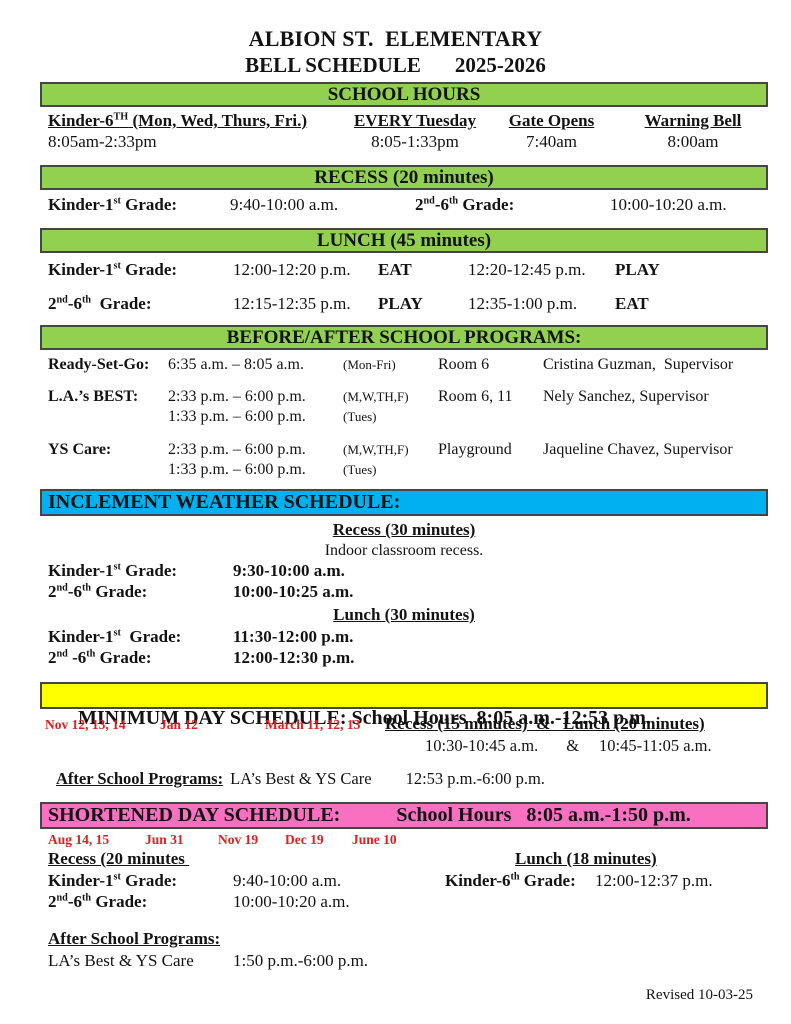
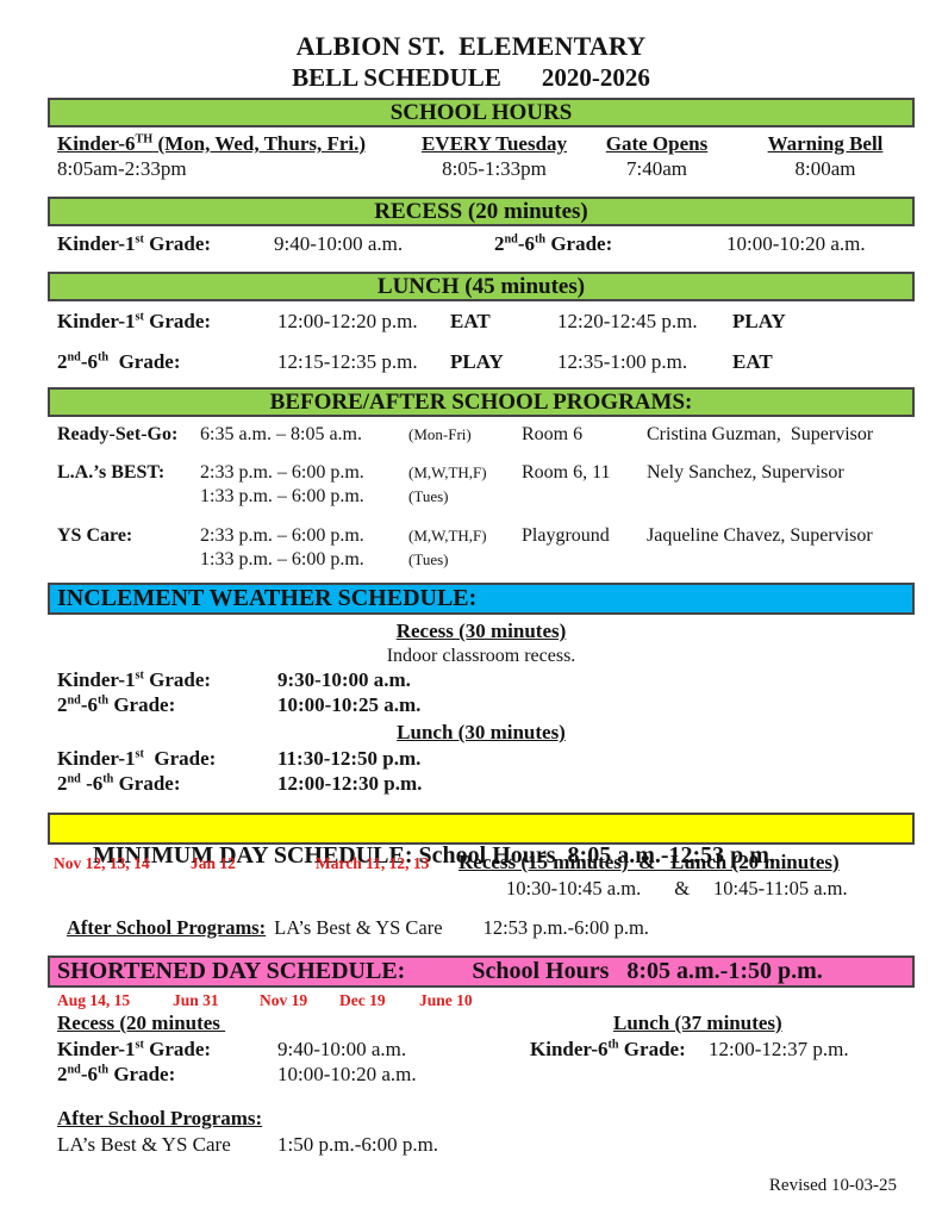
  ALBION ST. ELEMENTARY
- BELL SCHEDULE 2025-2026
+ BELL SCHEDULE 2020-2026
  SCHOOL HOURS
  Kinder-6TH (Mon, Wed, Thurs, Fri.)
  EVERY Tuesday
  Gate Opens
  Warning Bell
  8:05am-2:33pm
  8:05-1:33pm
  7:40am
  8:00am
  RECESS (20 minutes)
  Kinder-1st Grade:
  9:40-10:00 a.m.
  2nd-6th Grade:
  10:00-10:20 a.m.
  LUNCH (45 minutes)
  Kinder-1st Grade:
  12:00-12:20 p.m.
  EAT
  12:20-12:45 p.m.
  PLAY
  2nd-6th Grade:
  12:15-12:35 p.m.
  PLAY
  12:35-1:00 p.m.
  EAT
  BEFORE/AFTER SCHOOL PROGRAMS:
  Ready-Set-Go:
  6:35 a.m. – 8:05 a.m.
  (Mon-Fri)
  Room 6
  Cristina Guzman, Supervisor
  L.A.’s BEST:
  2:33 p.m. – 6:00 p.m.
  (M,W,TH,F)
  Room 6, 11
  Nely Sanchez, Supervisor
  1:33 p.m. – 6:00 p.m.
  (Tues)
  YS Care:
  2:33 p.m. – 6:00 p.m.
  (M,W,TH,F)
  Playground
  Jaqueline Chavez, Supervisor
  1:33 p.m. – 6:00 p.m.
  (Tues)
  INCLEMENT WEATHER SCHEDULE:
  Recess (30 minutes)
  Indoor classroom recess.
  Kinder-1st Grade:
  9:30-10:00 a.m.
  2nd-6th Grade:
  10:00-10:25 a.m.
  Lunch (30 minutes)
  Kinder-1st Grade:
- 11:30-12:00 p.m.
+ 11:30-12:50 p.m.
  2nd -6th Grade:
  12:00-12:30 p.m.
  MINIMUM DAY SCHEDULE: School Hours 8:05 a.m.-12:53 p.m.
  Nov 12, 13, 14
  Jan 12
  March 11, 12, 13
  Recess (15 minutes) & Lunch (20 minutes)
  10:30-10:45 a.m.
  &
  10:45-11:05 a.m.
  After School Programs:
  LA’s Best & YS Care
  12:53 p.m.-6:00 p.m.
  SHORTENED DAY SCHEDULE: School Hours 8:05 a.m.-1:50 p.m.
  Aug 14, 15
  Jun 31
  Nov 19
  Dec 19
  June 10
  Recess (20 minutes
- Lunch (18 minutes)
+ Lunch (37 minutes)
  Kinder-1st Grade:
  9:40-10:00 a.m.
  Kinder-6th Grade:
  12:00-12:37 p.m.
  2nd-6th Grade:
  10:00-10:20 a.m.
  After School Programs:
  LA’s Best & YS Care
  1:50 p.m.-6:00 p.m.
  Revised 10-03-25
